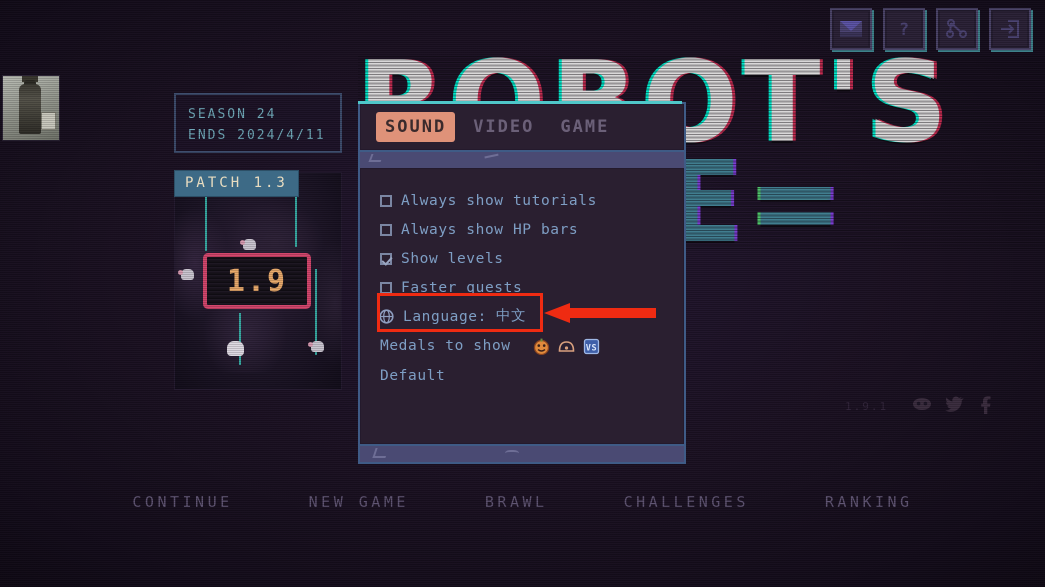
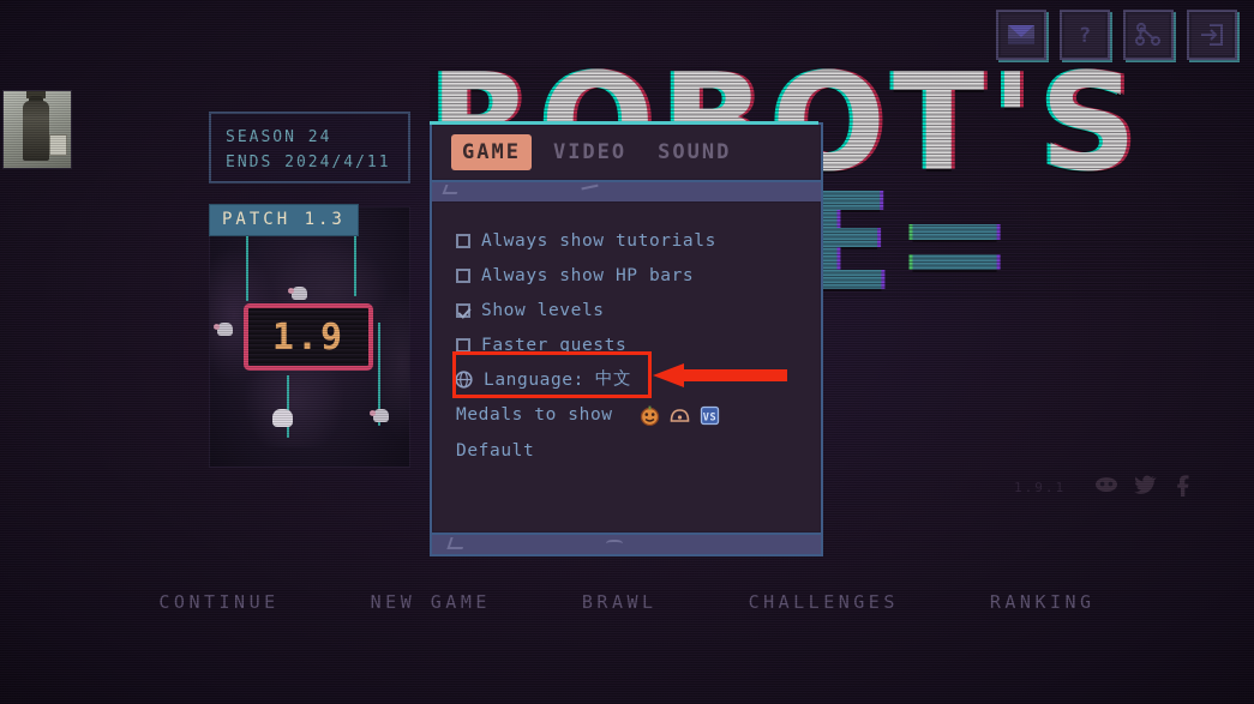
  PATCH 1.3
- SOUND
+ GAME
  VIDEO
- GAME
+ SOUND
  Always show tutorials
  Always show HP bars
  Show levels
  Faster quests
  Language:
  中文
  Medals to show
  VS
  Default
